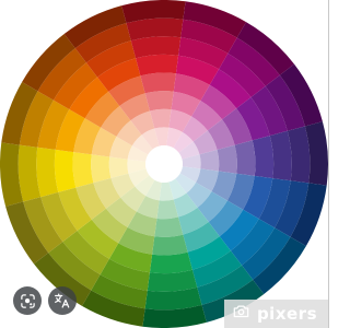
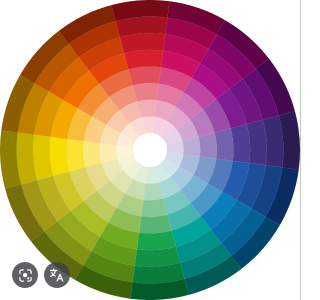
- pixers
